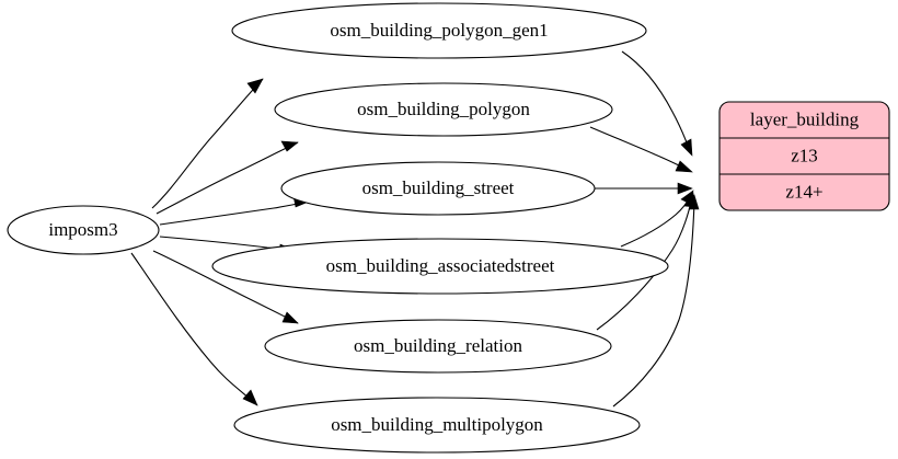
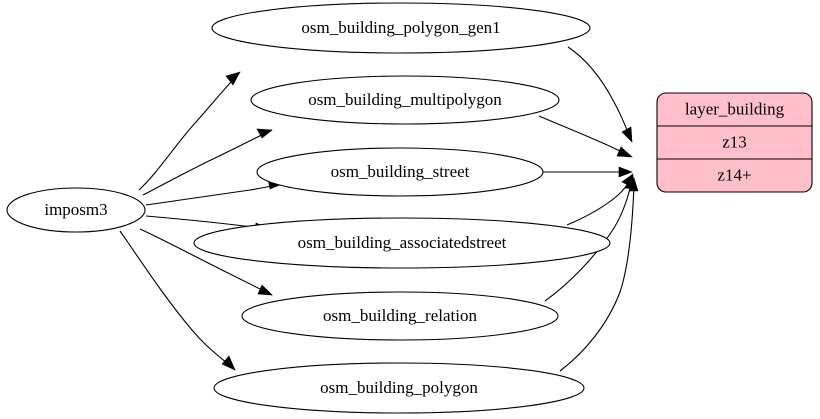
  imposm3
  osm_building_polygon_gen1
- osm_building_polygon
+ osm_building_multipolygon
  osm_building_street
  osm_building_associatedstreet
  osm_building_relation
- osm_building_multipolygon
+ osm_building_polygon
  layer_building
  z13
  z14+
